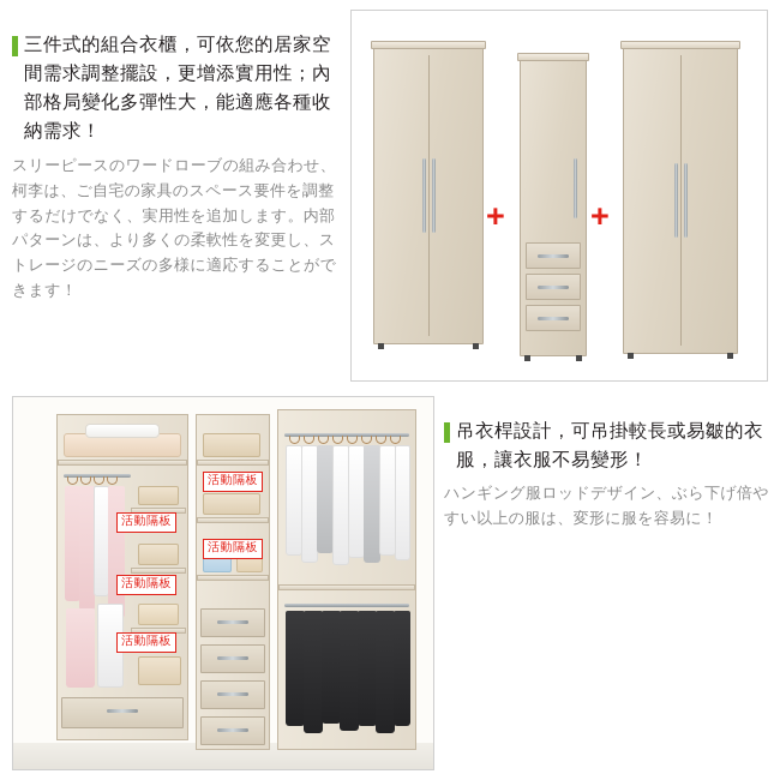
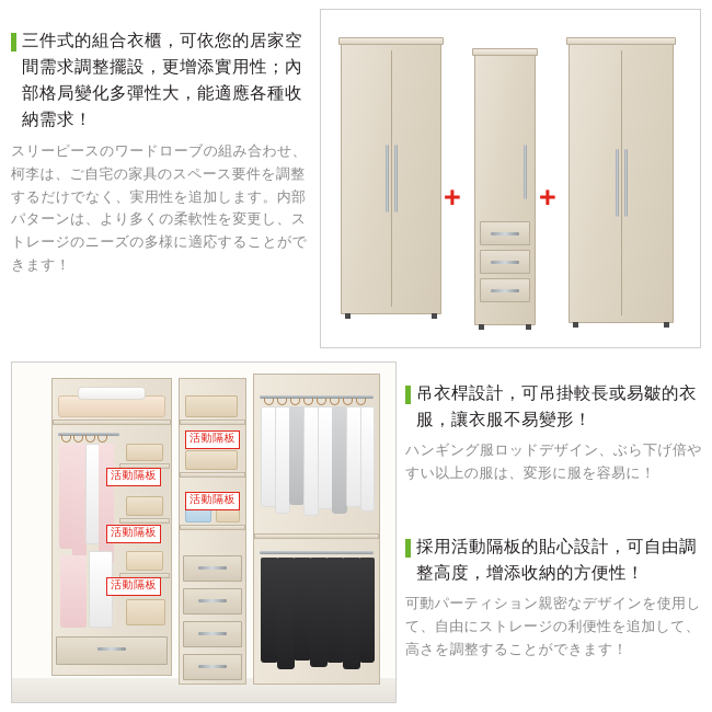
  三件式的組合衣櫃，可依您的居家空間需求調整擺設，更增添實用性；內部格局變化多彈性大，能適應各種收納需求！
  スリーピースのワードローブの組み合わせ、柯李は、ご自宅の家具のスペース要件を調整するだけでなく、実用性を追加します。内部パターンは、より多くの柔軟性を変更し、ストレージのニーズの多様に適応することができます！
  +
  +
  活動隔板
  活動隔板
  活動隔板
  活動隔板
  活動隔板
  吊衣桿設計，可吊掛較長或易皺的衣服，讓衣服不易變形！
  ハンギング服ロッドデザイン、ぶら下げ倍やすい以上の服は、変形に服を容易に！
+ 採用活動隔板的貼心設計，可自由調整高度，增添收納的方便性！
+ 可動パーティション親密なデザインを使用して、自由にストレージの利便性を追加して、高さを調整することができます！
